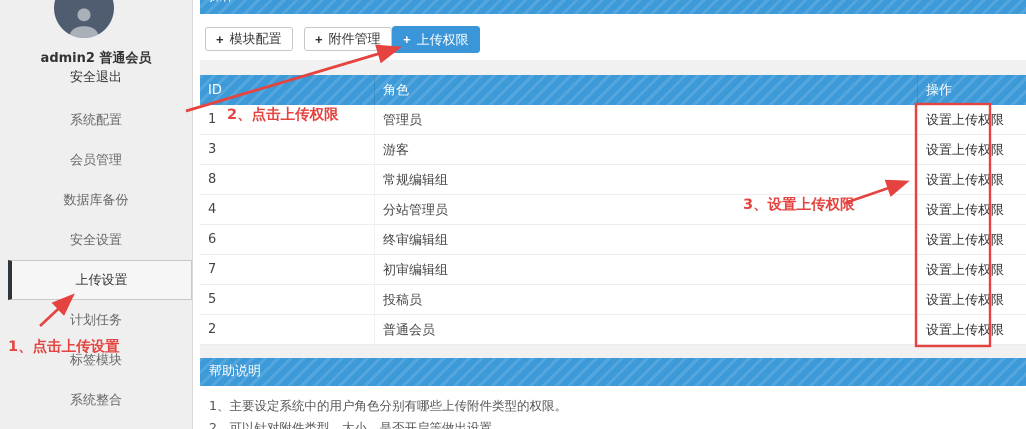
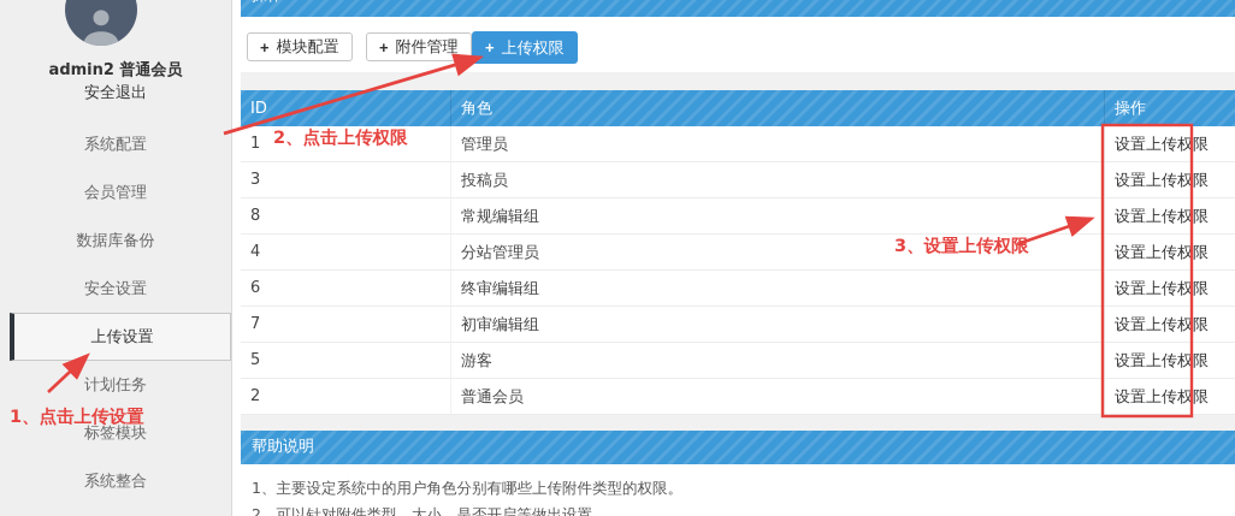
  admin2 普通会员
  安全退出
  系统配置
  会员管理
  数据库备份
  安全设置
  上传设置
  计划任务
  标签模块
  系统整合
  +
  模块配置
  +
  附件管理
  +
  上传权限
  ID
  角色
  操作
  1
  管理员
  设置上传权限
  3
- 游客
+ 投稿员
  设置上传权限
  8
  常规编辑组
  设置上传权限
  4
  分站管理员
  设置上传权限
  6
  终审编辑组
  设置上传权限
  7
  初审编辑组
  设置上传权限
  5
- 投稿员
+ 游客
  设置上传权限
  2
  普通会员
  设置上传权限
  帮助说明
  1、主要设定系统中的用户角色分别有哪些上传附件类型的权限。
  2、可以针对附件类型、大小、是否开启等做出设置。
  1、点击上传设置
  2、点击上传权限
  3、设置上传权限
